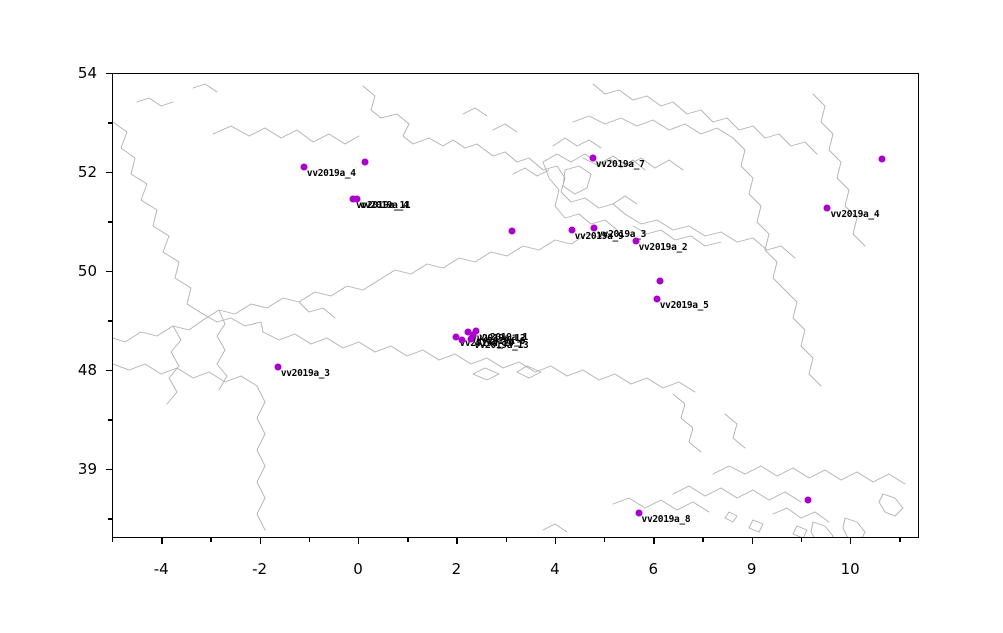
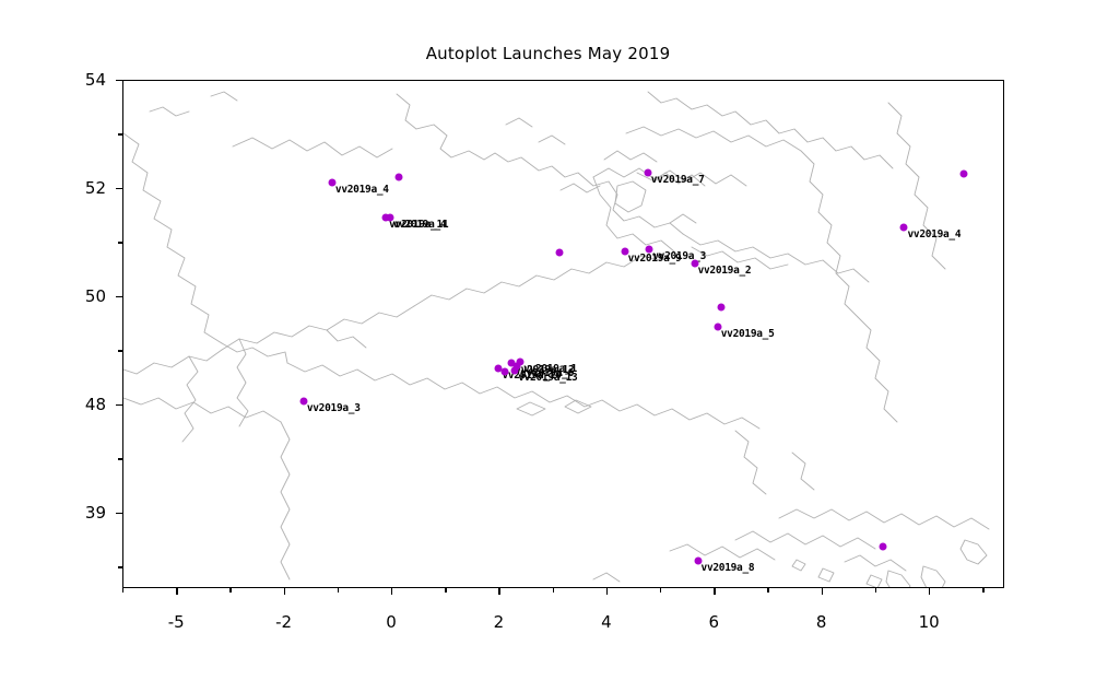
+ Autoplot Launches May 2019
  vv2019a_4
  vv2019a_11
  vv2019a_4
  vv2019a_7
  vv2019a_4
  vv2019a_9
  vv2019a_3
  vv2019a_2
  vv2019a_5
  vv2019a_3
  vv2019a_10
  v2019a_12
  vv2019a_6
  vv2019a_1
  vv2019a_13
  vv2019a_8
- -4
+ -5
  -2
  0
  2
  4
  6
- 9
+ 8
  10
  39
  48
  50
  52
  54
